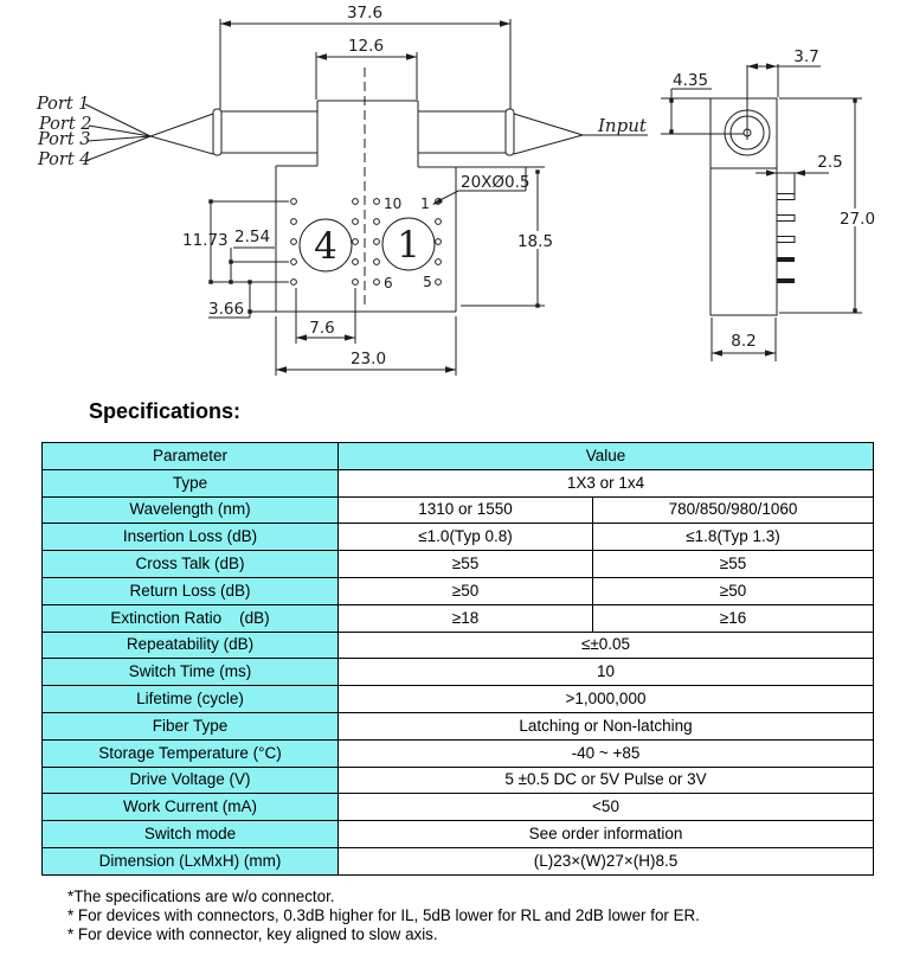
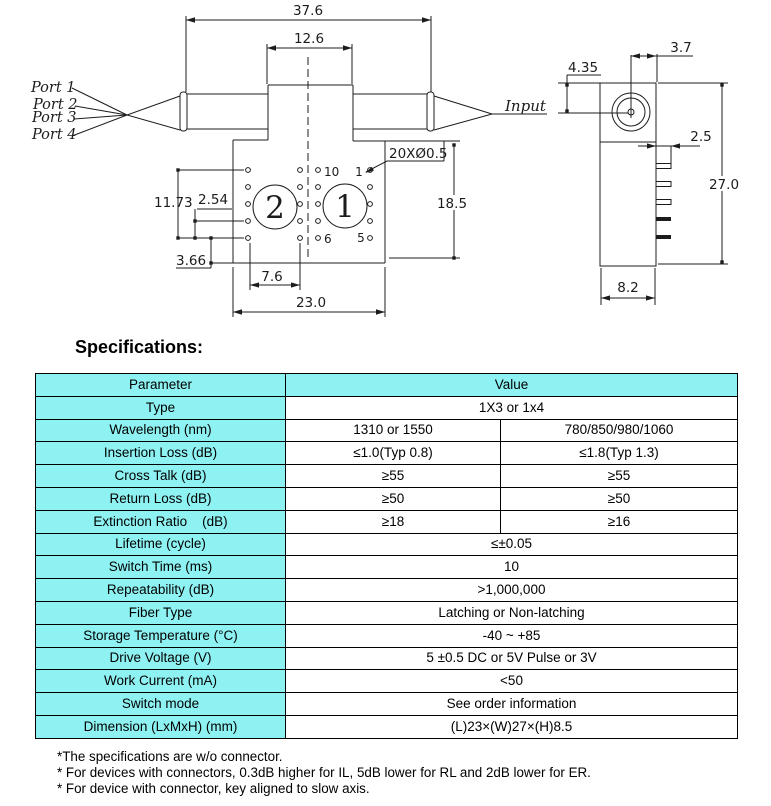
  37.6
  12.6
  Port 1
  Port 2
  Port 3
  Port 4
  Input
- 4
+ 2
  1
  10
  1
  6
  5
  20XØ0.5
  11.73
  2.54
  3.66
  7.6
  23.0
  18.5
  3.7
  4.35
  2.5
  27.0
  8.2
  Specifications:
  Parameter	Value
  Type	1X3 or 1x4
  Wavelength (nm)	1310 or 1550	780/850/980/1060
  Insertion Loss (dB)	≤1.0(Typ 0.8)	≤1.8(Typ 1.3)
  Cross Talk (dB)	≥55	≥55
  Return Loss (dB)	≥50	≥50
  Extinction Ratio (dB)	≥18	≥16
- Repeatability (dB)	≤±0.05
+ Lifetime (cycle)	≤±0.05
  Switch Time (ms)	10
- Lifetime (cycle)	>1,000,000
+ Repeatability (dB)	>1,000,000
  Fiber Type	Latching or Non-latching
  Storage Temperature (°C)	-40 ~ +85
  Drive Voltage (V)	5 ±0.5 DC or 5V Pulse or 3V
  Work Current (mA)	<50
  Switch mode	See order information
  Dimension (LxMxH) (mm)	(L)23×(W)27×(H)8.5
  *The specifications are w/o connector.
  * For devices with connectors, 0.3dB higher for IL, 5dB lower for RL and 2dB lower for ER.
  * For device with connector, key aligned to slow axis.
